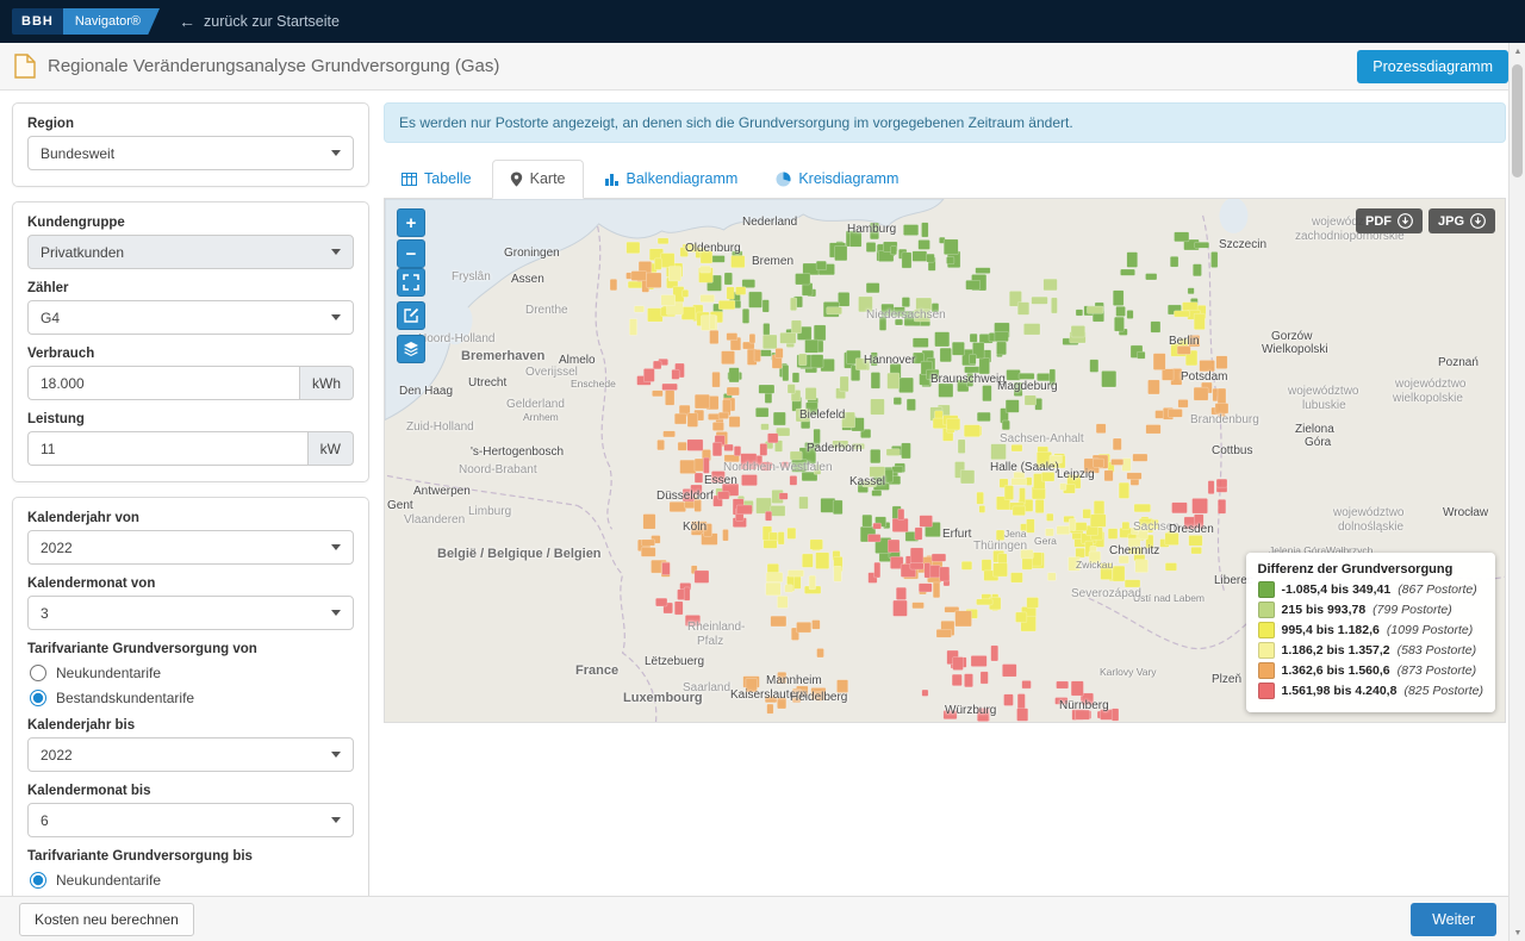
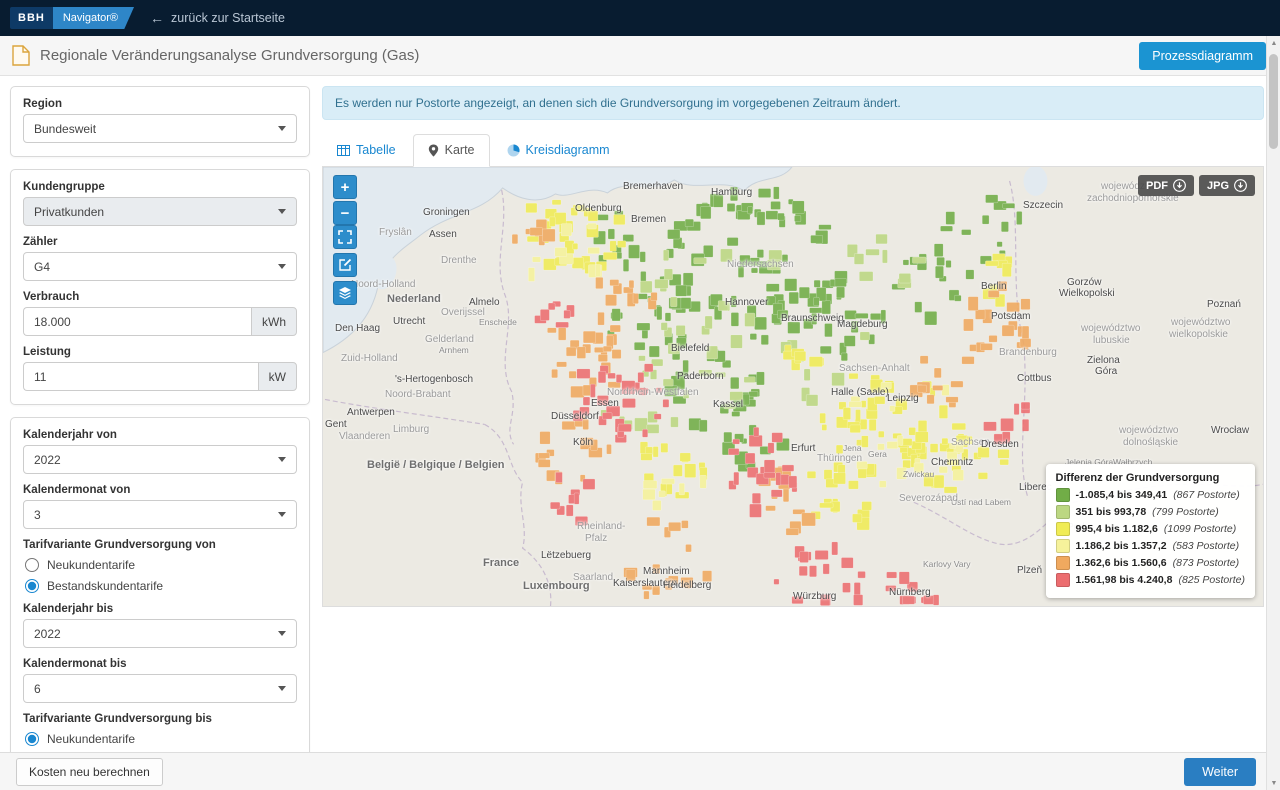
  BBH
  Navigator®
  ←
  zurück zur Startseite
  Regionale Veränderungsanalyse Grundversorgung (Gas)
  Prozessdiagramm
  Region
  Bundesweit
  Kundengruppe
  Privatkunden
  Zähler
  G4
  Verbrauch
  18.000
  kWh
  Leistung
  11
  kW
  Kalenderjahr von
  2022
  Kalendermonat von
  3
  Tarifvariante Grundversorgung von
  Neukundentarife
  Bestandskundentarife
  Kalenderjahr bis
  2022
  Kalendermonat bis
  6
  Tarifvariante Grundversorgung bis
  Neukundentarife
  Es werden nur Postorte angezeigt, an denen sich die Grundversorgung im vorgegebenen Zeitraum ändert.
  Tabelle
  Karte
- Balkendiagramm
  Kreisdiagramm
  Groningen
  Fryslân
  Assen
  Drenthe
  oord-Holland
- Bremerhaven
+ Nederland
  Overijssel
  Almelo
  Enschede
  Utrecht
  Den Haag
  Gelderland
  Arnhem
  Zuid-Holland
  's-Hertogenbosch
  Noord-Brabant
  Antwerpen
  Gent
  Vlaanderen
  Limburg
  België / Belgique / Belgien
- Nederland
+ Bremerhaven
  Hamburg
  Oldenburg
  Bremen
  Niedersachsen
  Hannover
  Braunschweig
  Magdeburg
  Berlin
  Potsdam
  Brandenburg
  Cottbus
  Sachsen-Anhalt
  Halle (Saale)
  Leipzig
  Nordrhein-Westfalen
  Essen
  Düsseldorf
  Köln
  Bielefeld
  Paderborn
  Kassel
  Sachsen
  Dresden
  Chemnitz
  Zwickau
  Thüringen
  Erfurt
  Jena
  Gera
  Rheinland-
  Pfalz
  Lëtzebuerg
  Luxembourg
  Saarland
  Kaiserslautern
  Mannheim
  Heidelberg
  Würzburg
  Nürnberg
  France
  Szczecin
  województwo
  zachodniopomorskie
  Gorzów
  Wielkopolski
  Poznań
  województwo
  lubuskie
  województwo
  wielkopolskie
  Zielona
  Góra
  województwo
  dolnośląskie
  Wrocław
  Jelenia Góra
  Wałbrzych
  Libere
  Ústí nad Labem
  Severozápad
  Plzeň
  Karlovy Vary
  +
  −
  PDF
  JPG
  Differenz der Grundversorgung
  -1.085,4 bis 349,41
  (867 Postorte)
- 215 bis 993,78
+ 351 bis 993,78
  (799 Postorte)
  995,4 bis 1.182,6
  (1099 Postorte)
  1.186,2 bis 1.357,2
  (583 Postorte)
  1.362,6 bis 1.560,6
  (873 Postorte)
  1.561,98 bis 4.240,8
  (825 Postorte)
  Kosten neu berechnen
  Weiter
